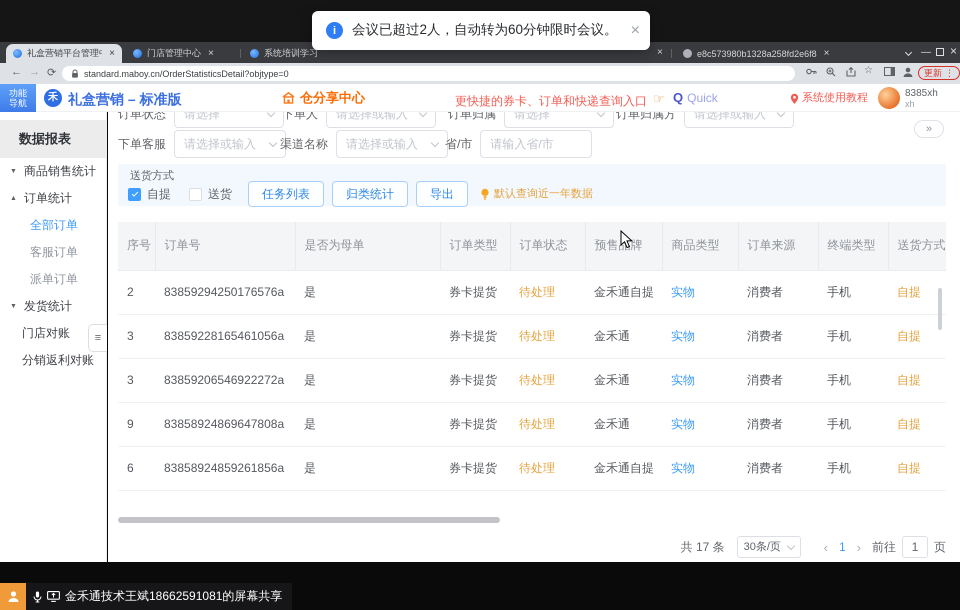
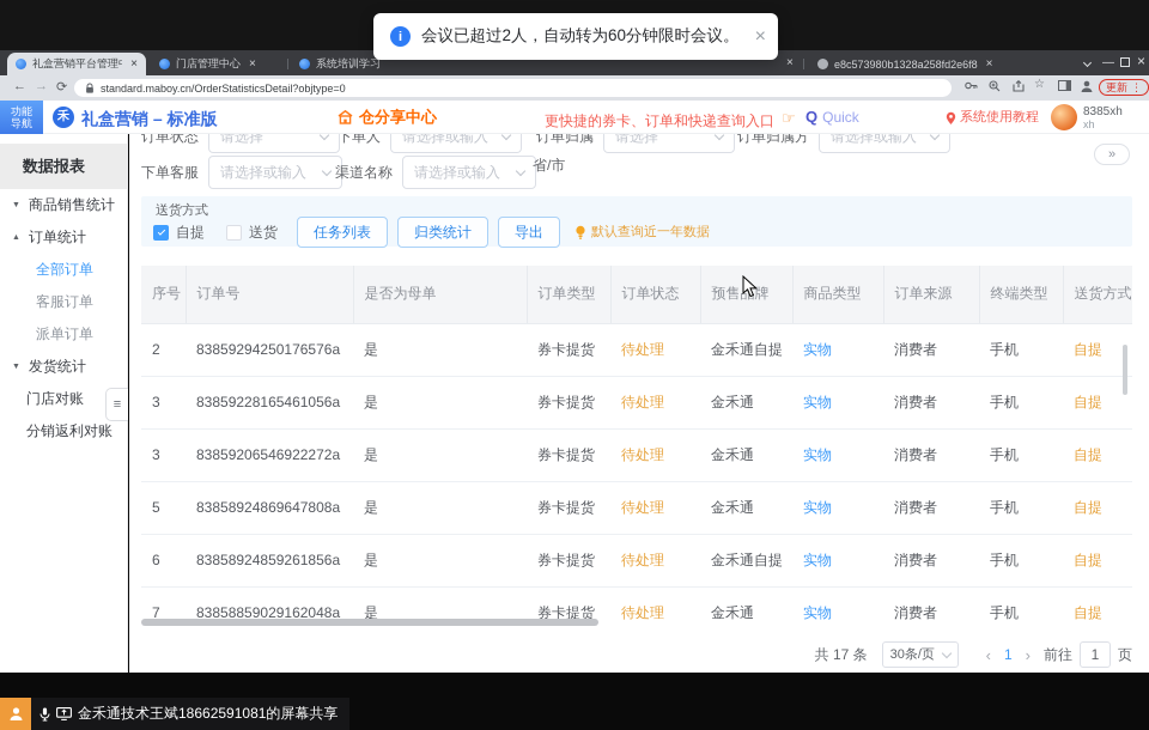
  i
  会议已超过2人，自动转为60分钟限时会议。
  ×
  礼盒营销平台管理
  ×
  门店管理中心
  ×
  系统培训学习
  ×
  e8c573980b1328a258fd2e6f8
  ×
  —
  ×
  ←
  →
  ⟳
  standard.maboy.cn/OrderStatisticsDetail?objtype=0
  ☆
  更新
  ⋮
  功能
  导航
  禾
  礼盒营销 – 标准版
  仓分享中心
  更快捷的券卡、订单和快递查询入口
  ☞
  Q
  Quick
  系统使用教程
  8385xh
  xh
  数据报表
  商品销售统计
  订单统计
  全部订单
  客服订单
  派单订单
  发货统计
  门店对账
  分销返利对账
  ≡
  订单状态
  请选择
  下单人
  请选择或输入
  订单归属
  请选择
  订单归属方
  请选择或输入
  »
  下单客服
  请选择或输入
  渠道名称
  请选择或输入
  省/市
- 请输入省/市
  送货方式
  自提
  送货
  任务列表
  归类统计
  导出
  默认查询近一年数据
  序号	订单号	是否为母单	订单类型	订单状态	预售品牌	商品类型	订单来源	终端类型	送货方式
  2	83859294250176576a	是	券卡提货	待处理	金禾通自提	实物	消费者	手机	自提
  3	83859228165461056a	是	券卡提货	待处理	金禾通	实物	消费者	手机	自提
  3	83859206546922272a	是	券卡提货	待处理	金禾通	实物	消费者	手机	自提
- 9	83858924869647808a	是	券卡提货	待处理	金禾通	实物	消费者	手机	自提
+ 5	83858924869647808a	是	券卡提货	待处理	金禾通	实物	消费者	手机	自提
  6	83858924859261856a	是	券卡提货	待处理	金禾通自提	实物	消费者	手机	自提
+ 7	83858859029162048a	是	券卡提货	待处理	金禾通	实物	消费者	手机	自提
  共 17 条
  30条/页
  ‹
  1
  ›
  前往
  1
  页
  金禾通技术王斌18662591081的屏幕共享
